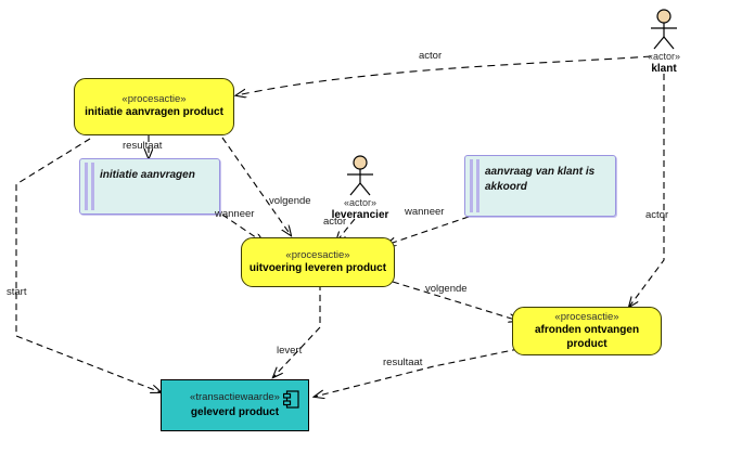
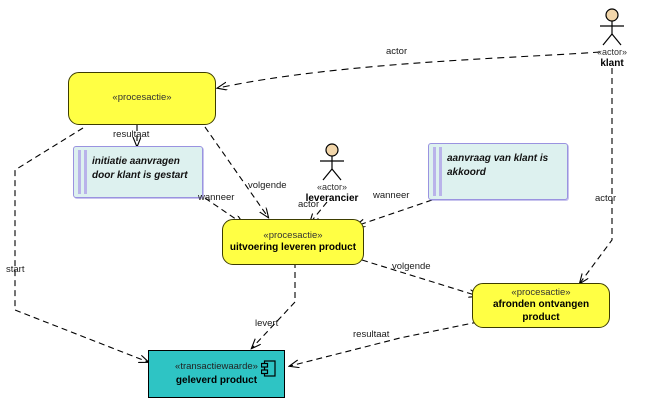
  «procesactie»
- initiatie aanvragen product
  initiatie aanvragen
+ door klant is gestart
  aanvraag van klant is
  akkoord
  «procesactie»
  uitvoering leveren product
  «procesactie»
  afronden ontvangen product
  «transactiewaarde»
  geleverd product
  «actor»
  klant
  «actor»
  leverancier
  actor
  resultaat
  wanneer
  volgende
  actor
  wanneer
  volgende
  actor
  start
  levert
  resultaat
